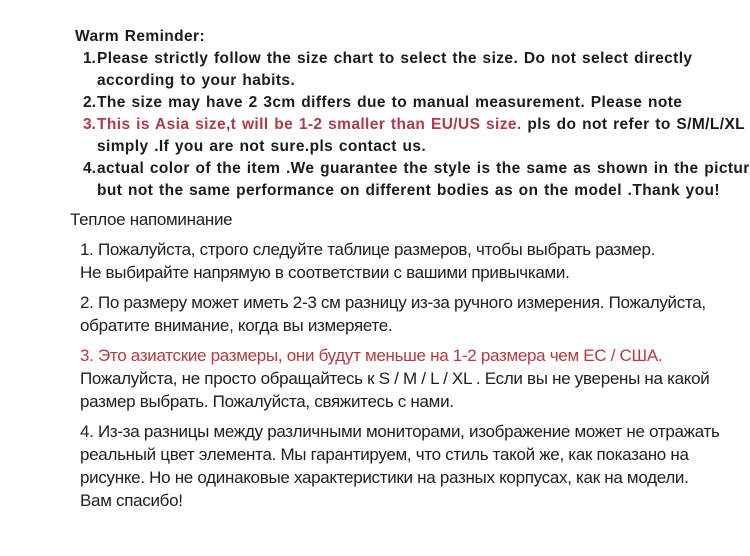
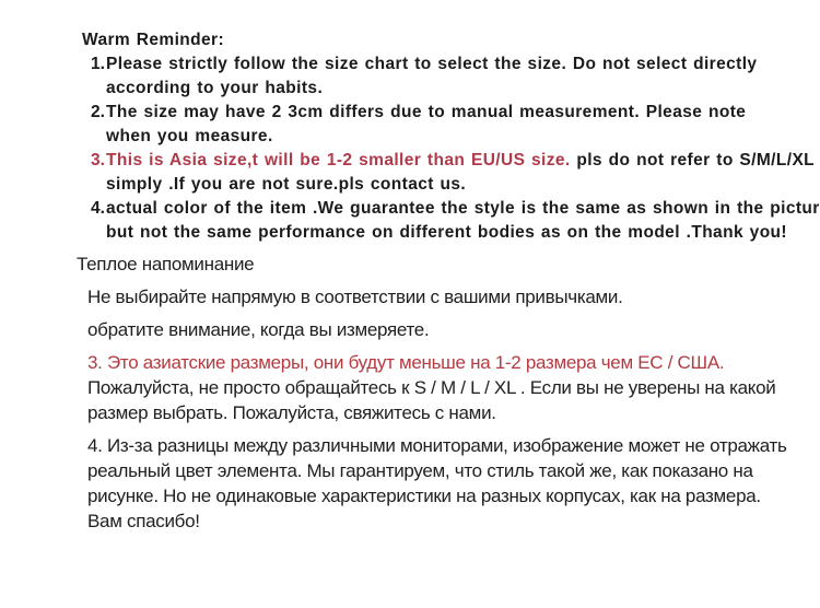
  Warm Reminder:
  1.
  Please strictly follow the size chart to select the size. Do not select directly
  according to your habits.
  2.
  The size may have 2 3cm differs due to manual measurement. Please note
+ when you measure.
  3.
  This is Asia size,t will be 1-2 smaller than EU/US size. pls do not refer to S/M/L/XL
  simply .If you are not sure.pls contact us.
  4.
  actual color of the item .We guarantee the style is the same as shown in the pictur
  but not the same performance on different bodies as on the model .Thank you!
  Теплое напоминание
- 1. Пожалуйста, строго следуйте таблице размеров, чтобы выбрать размер.
  Не выбирайте напрямую в соответствии с вашими привычками.
- 2. По размеру может иметь 2-3 см разницу из-за ручного измерения. Пожалуйста,
  обратите внимание, когда вы измеряете.
  3. Это азиатские размеры, они будут меньше на 1-2 размера чем ЕС / США.
  Пожалуйста, не просто обращайтесь к S / M / L / XL . Если вы не уверены на какой
  размер выбрать. Пожалуйста, свяжитесь с нами.
  4. Из-за разницы между различными мониторами, изображение может не отражать
  реальный цвет элемента. Мы гарантируем, что стиль такой же, как показано на
- рисунке. Но не одинаковые характеристики на разных корпусах, как на модели.
+ рисунке. Но не одинаковые характеристики на разных корпусах, как на размера.
  Вам спасибо!
